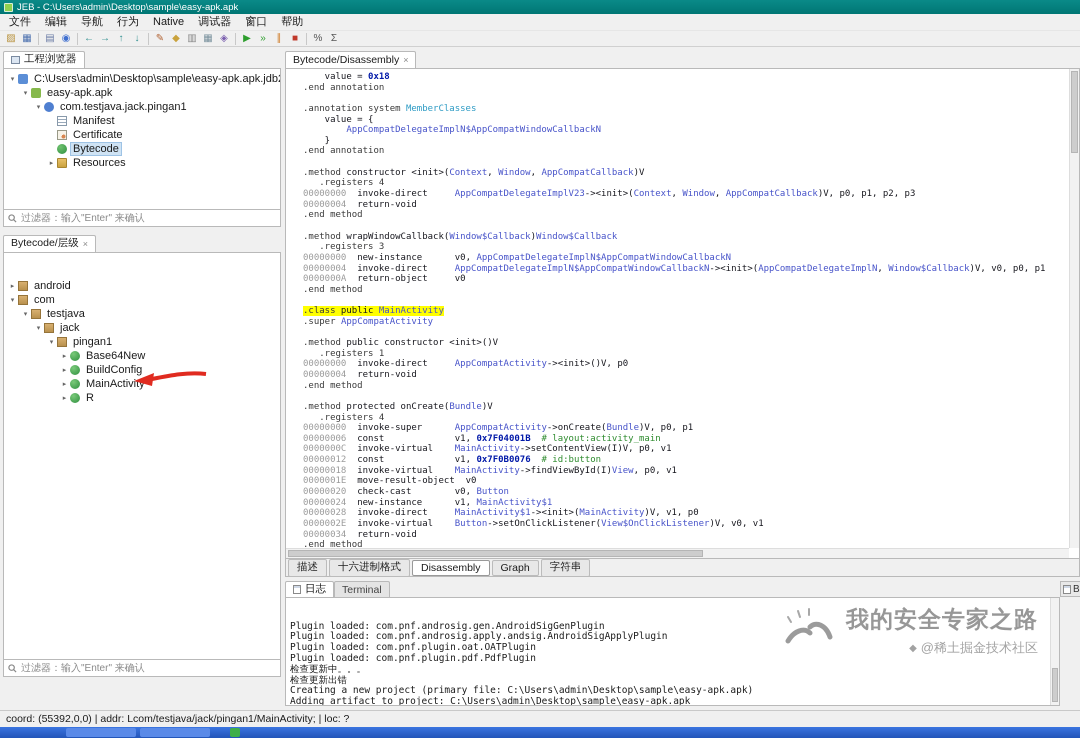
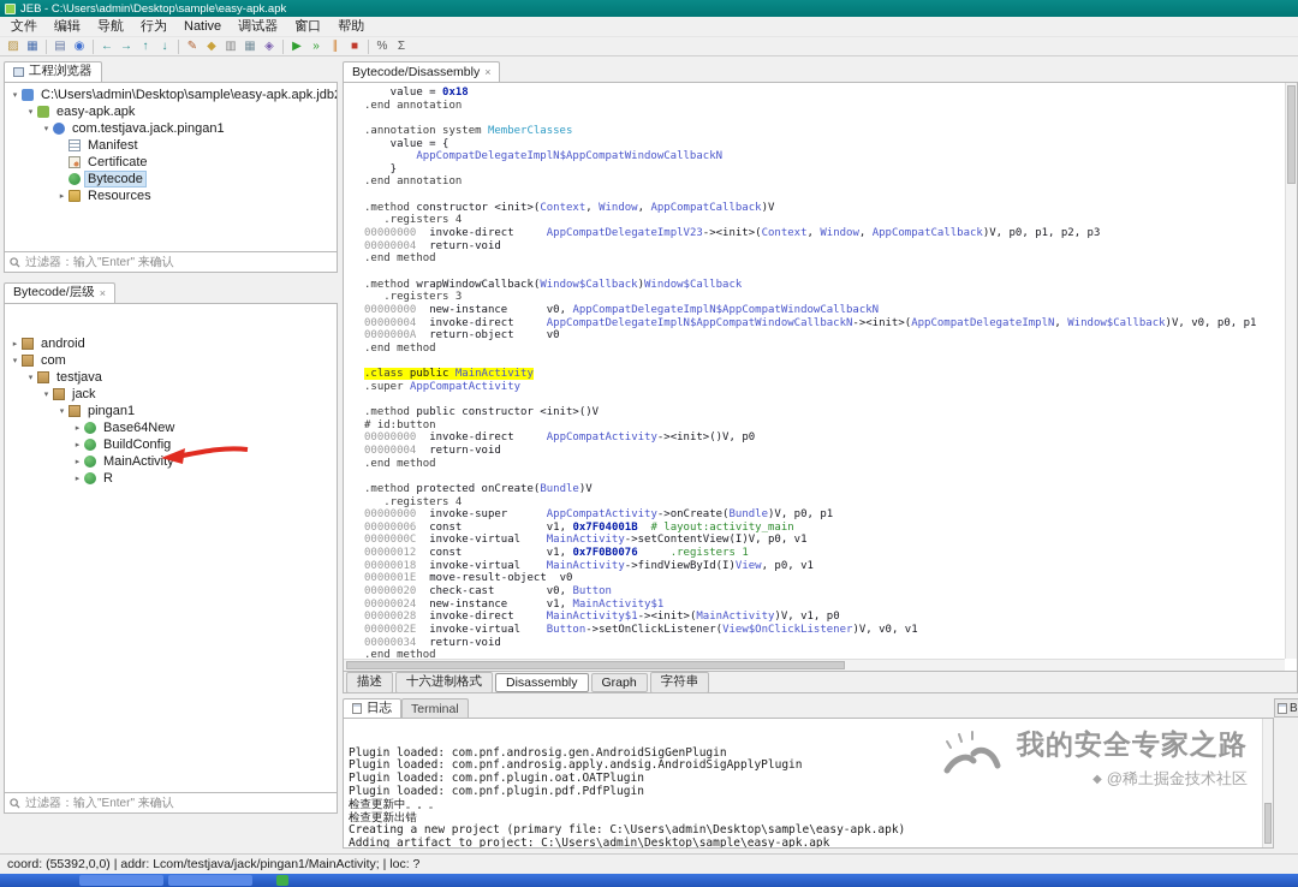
  JEB - C:\Users\admin\Desktop\sample\easy-apk.apk
  文件
  编辑
  导航
  行为
  Native
  调试器
  窗口
  帮助
  ▨
  ▦
  ▤
  ◉
  ←
  →
  ↑
  ↓
  ✎
  ◆
  ▥
  ▦
  ◈
  ▶
  »
  ∥
  ■
  %
  Σ
  工程浏览器
  C:\Users\admin\Desktop\sample\easy-apk.apk.jdb
  easy-apk.apk
  com.testjava.jack.pingan1
  Manifest
  Certificate
  Bytecode
  Resources
  过滤器：输入"Enter" 来确认
  Bytecode/层级
  ×
  android
  com
  testjava
  jack
  pingan1
  Base64New
  BuildConfig
  MainActivity
  R
  过滤器：输入"Enter" 来确认
  Bytecode/Disassembly
  ×
  value = 0x18
  .end annotation
  .annotation system MemberClasses
  value = {
  AppCompatDelegateImplN$AppCompatWindowCallbackN
  }
  .end annotation
  .method constructor <init>(Context, Window, AppCompatCallback)V
  .registers 4
  00000000 invoke-direct AppCompatDelegateImplV23-><init>(Context, Window, AppCompatCallback)V, p0, p1, p2, p3
  00000004 return-void
  .end method
  .method wrapWindowCallback(Window$Callback)Window$Callback
  .registers 3
  00000000 new-instance v0, AppCompatDelegateImplN$AppCompatWindowCallbackN
  00000004 invoke-direct AppCompatDelegateImplN$AppCompatWindowCallbackN-><init>(AppCompatDelegateImplN, Window$Callback)V, v0, p0, p1
  0000000A return-object v0
  .end method
  .class public MainActivity
  .super AppCompatActivity
  .method public constructor <init>()V
- .registers 1
+ # id:button
  00000000 invoke-direct AppCompatActivity-><init>()V, p0
  00000004 return-void
  .end method
  .method protected onCreate(Bundle)V
  .registers 4
  00000000 invoke-super AppCompatActivity->onCreate(Bundle)V, p0, p1
  00000006 const v1, 0x7F04001B # layout:activity_main
  0000000C invoke-virtual MainActivity->setContentView(I)V, p0, v1
- 00000012 const v1, 0x7F0B0076 # id:button
+ 00000012 const v1, 0x7F0B0076 .registers 1
  00000018 invoke-virtual MainActivity->findViewById(I)View, p0, v1
  0000001E move-result-object v0
  00000020 check-cast v0, Button
  00000024 new-instance v1, MainActivity$1
  00000028 invoke-direct MainActivity$1-><init>(MainActivity)V, v1, p0
  0000002E invoke-virtual Button->setOnClickListener(View$OnClickListener)V, v0, v1
  00000034 return-void
  .end method
  描述
  十六进制格式
  Disassembly
  Graph
  字符串
  日志
  Terminal
  Plugin loaded: com.pnf.androsig.gen.AndroidSigGenPlugin
  Plugin loaded: com.pnf.androsig.apply.andsig.AndroidSigApplyPlugin
  Plugin loaded: com.pnf.plugin.oat.OATPlugin
  Plugin loaded: com.pnf.plugin.pdf.PdfPlugin
  检查更新中。。。
  检查更新出错
  Creating a new project (primary file: C:\Users\admin\Desktop\sample\easy-apk.apk)
  Adding artifact to project: C:\Users\admin\Desktop\sample\easy-apk.apk
  coord: (55392,0,0) | addr: Lcom/testjava/jack/pingan1/MainActivity; | loc: ?
  B
  我的安全专家之路
  ◆
  @稀土掘金技术社区
